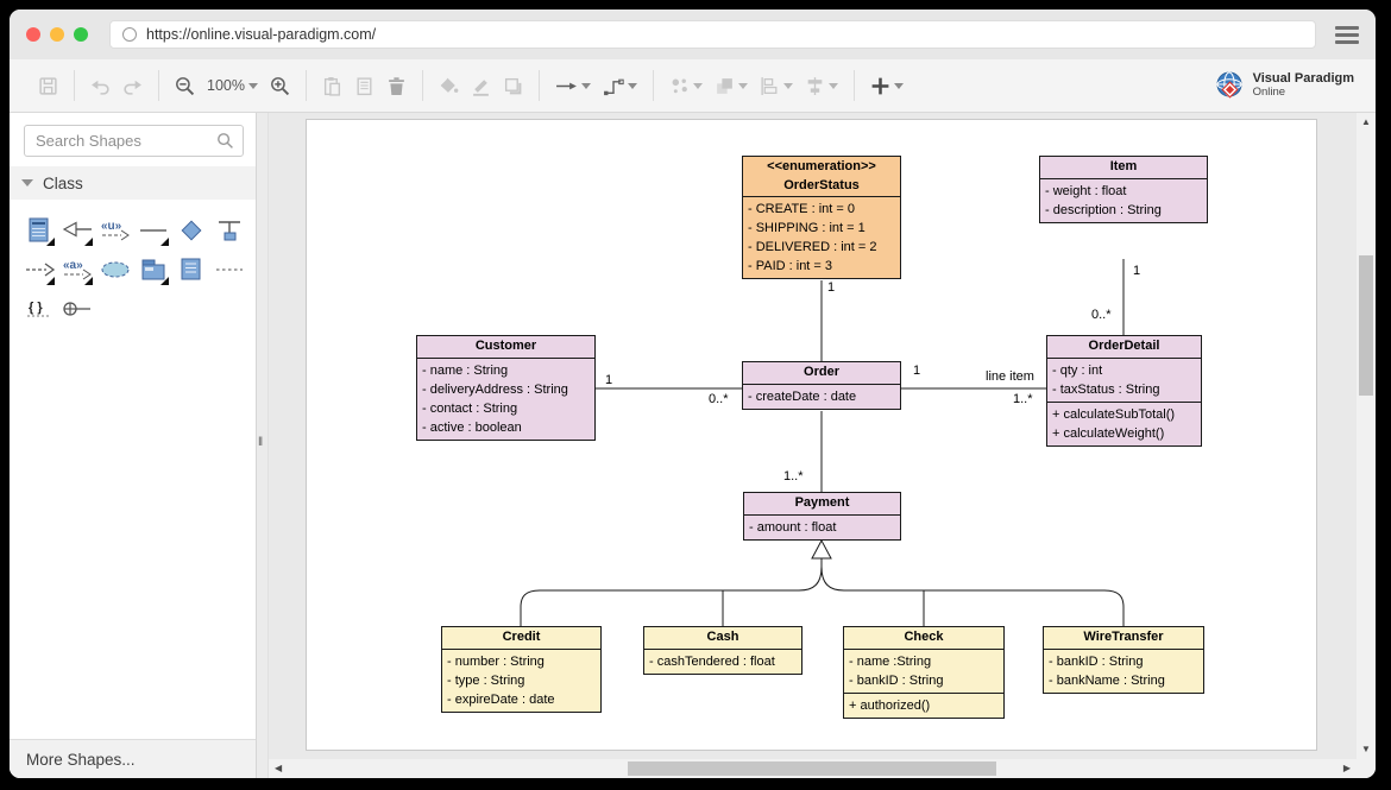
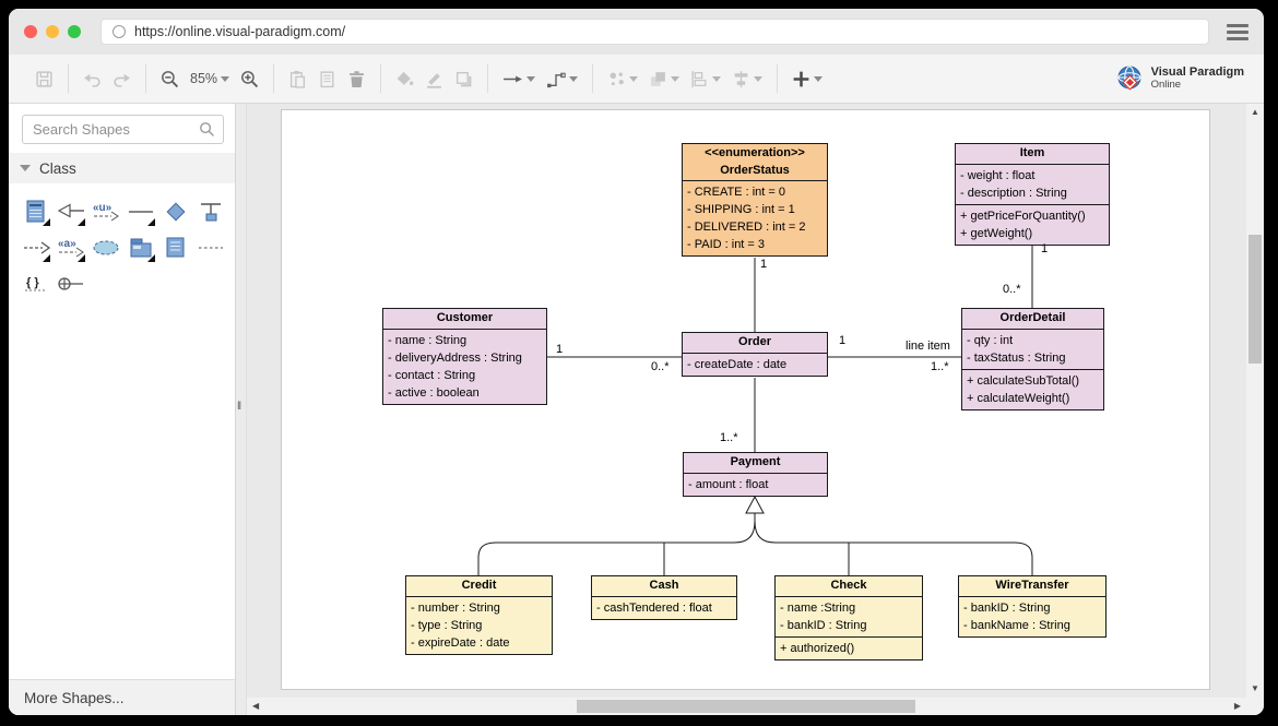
  https://online.visual-paradigm.com/
- 100%
+ 85%
  Visual Paradigm
  Online
  Search Shapes
  Class
  «u»
  «a»
  { }
  More Shapes...
  <<enumeration>>
  OrderStatus
  - CREATE : int = 0
  - SHIPPING : int = 1
  - DELIVERED : int = 2
  - PAID : int = 3
  Item
  - weight : float
  - description : String
+ + getPriceForQuantity()
+ + getWeight()
  Customer
  - name : String
  - deliveryAddress : String
  - contact : String
  - active : boolean
  Order
  - createDate : date
  OrderDetail
  - qty : int
  - taxStatus : String
  + calculateSubTotal()
  + calculateWeight()
  Payment
  - amount : float
  Credit
  - number : String
  - type : String
  - expireDate : date
  Cash
  - cashTendered : float
  Check
  - name :String
  - bankID : String
  + authorized()
  WireTransfer
  - bankID : String
  - bankName : String
  1
  1
  0..*
  1
  0..*
  1
  line item
  1..*
  1..*
  ▲
  ▼
  ◀
  ▶
